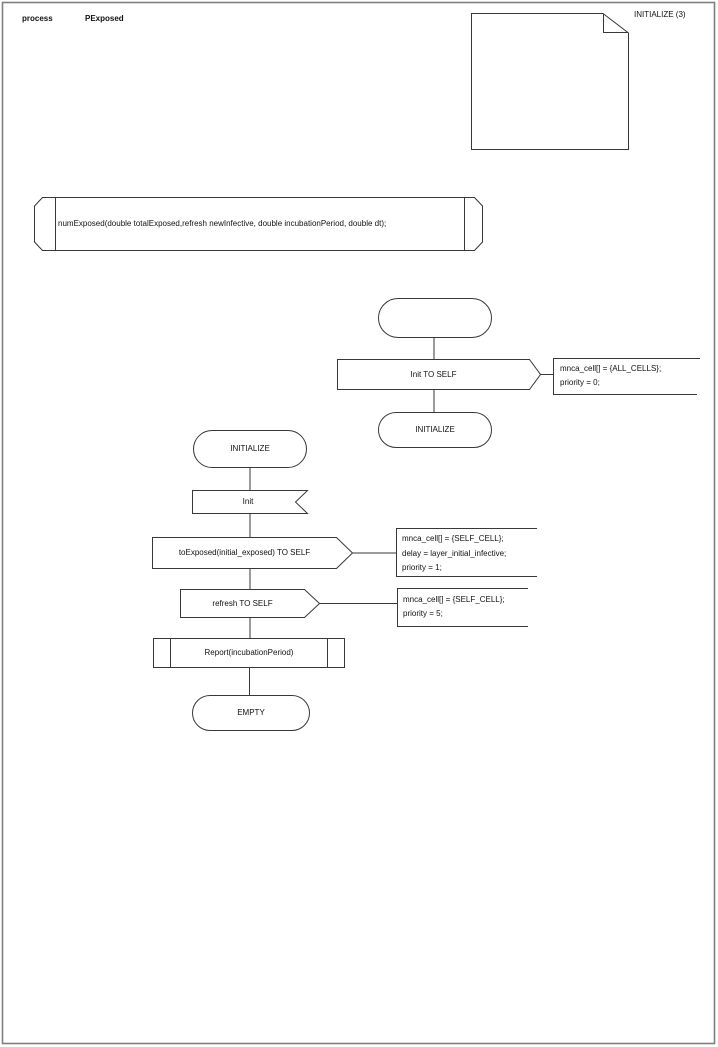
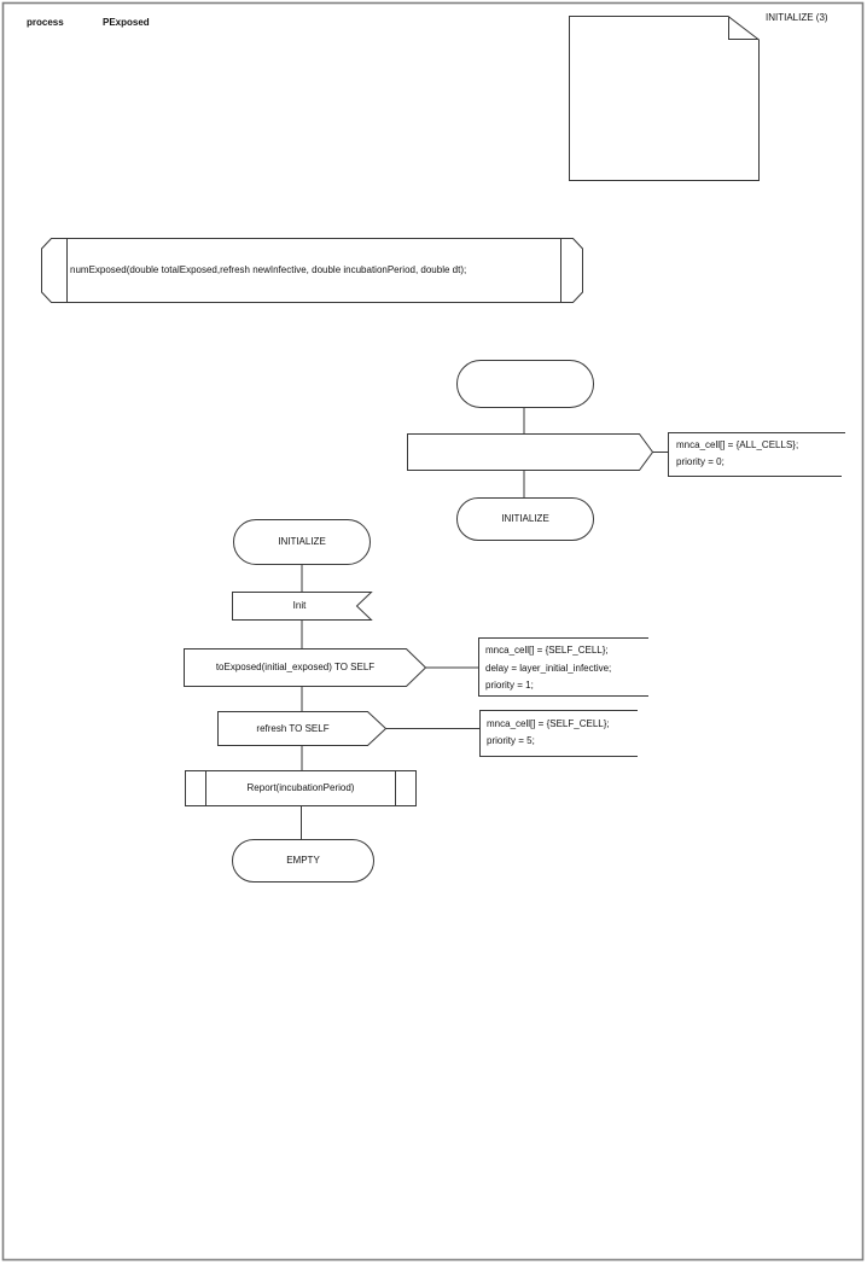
  process
  PExposed
  INITIALIZE (3)
  numExposed(double totalExposed,refresh newInfective, double incubationPeriod, double dt);
- Init TO SELF
  mnca_cell[] = {ALL_CELLS};
  priority = 0;
  INITIALIZE
  INITIALIZE
  Init
  toExposed(initial_exposed) TO SELF
  mnca_cell[] = {SELF_CELL};
  delay = layer_initial_infective;
  priority = 1;
  refresh TO SELF
  mnca_cell[] = {SELF_CELL};
  priority = 5;
  Report(incubationPeriod)
  EMPTY
